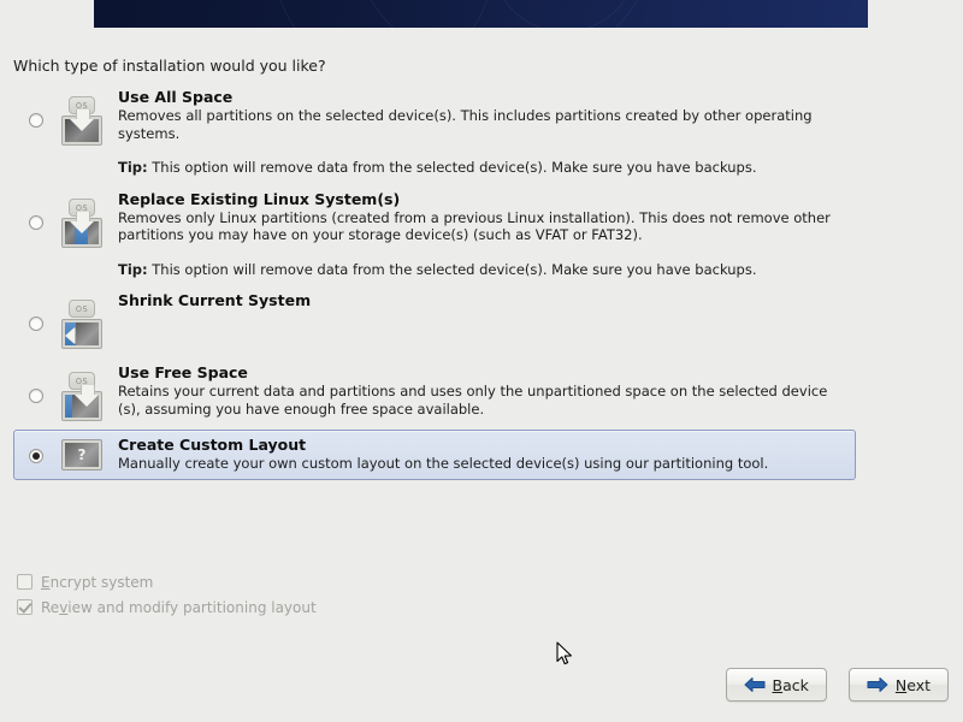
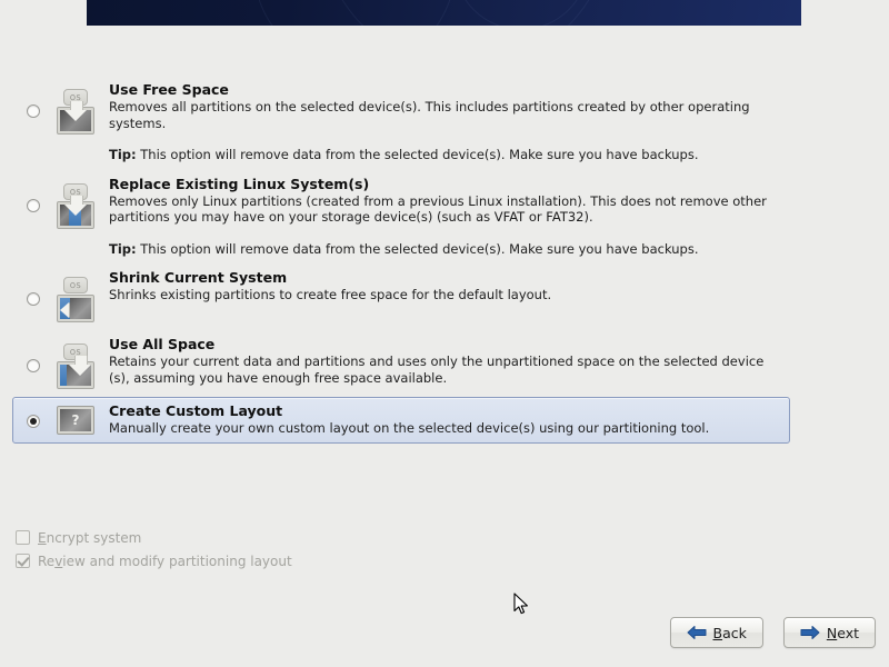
- Which type of installation would you like?
  OS
- Use All Space
+ Use Free Space
  Removes all partitions on the selected device(s). This includes partitions created by other operating systems.
  Tip: This option will remove data from the selected device(s). Make sure you have backups.
  OS
  Replace Existing Linux System(s)
  Removes only Linux partitions (created from a previous Linux installation). This does not remove other partitions you may have on your storage device(s) (such as VFAT or FAT32).
  Tip: This option will remove data from the selected device(s). Make sure you have backups.
  OS
  Shrink Current System
+ Shrinks existing partitions to create free space for the default layout.
  OS
- Use Free Space
+ Use All Space
  Retains your current data and partitions and uses only the unpartitioned space on the selected device (s), assuming you have enough free space available.
  ?
  Create Custom Layout
  Manually create your own custom layout on the selected device(s) using our partitioning tool.
  Encrypt system
  Review and modify partitioning layout
  Back
  Next
